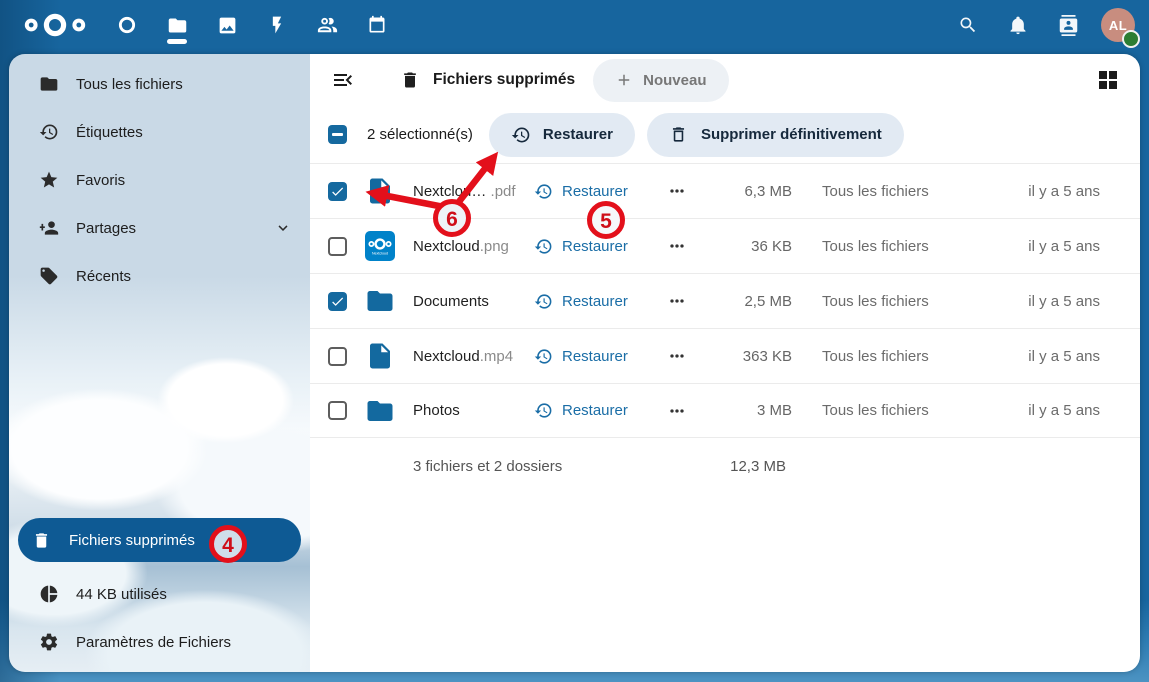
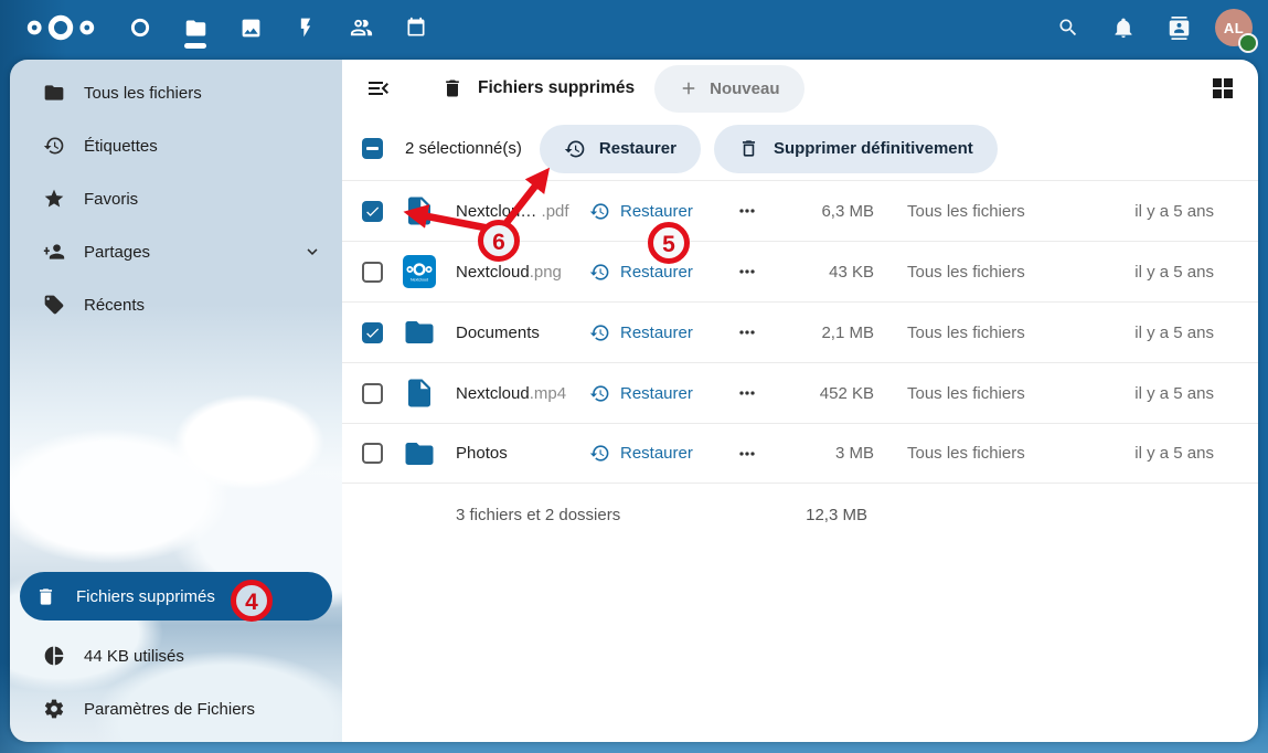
  AL
  Tous les fichiers
  Étiquettes
  Favoris
  Partages
  Récents
  Fichiers supprimés
  44 KB utilisés
  Paramètres de Fichiers
  Fichiers supprimés
  Nouveau
  2 sélectionné(s)
  Restaurer
  Supprimer définitivement
  Nextclo… .pdf
  Restaurer
  6,3 MB
  Tous les fichiers
  il y a 5 ans
  Nextcloud.png
  Restaurer
- 36 KB
+ 43 KB
  Tous les fichiers
  il y a 5 ans
  Documents
  Restaurer
- 2,5 MB
+ 2,1 MB
  Tous les fichiers
  il y a 5 ans
  Nextcloud.mp4
  Restaurer
- 363 KB
+ 452 KB
  Tous les fichiers
  il y a 5 ans
  Photos
  Restaurer
  3 MB
  Tous les fichiers
  il y a 5 ans
  3 fichiers et 2 dossiers
  12,3 MB
  6
  5
  4
